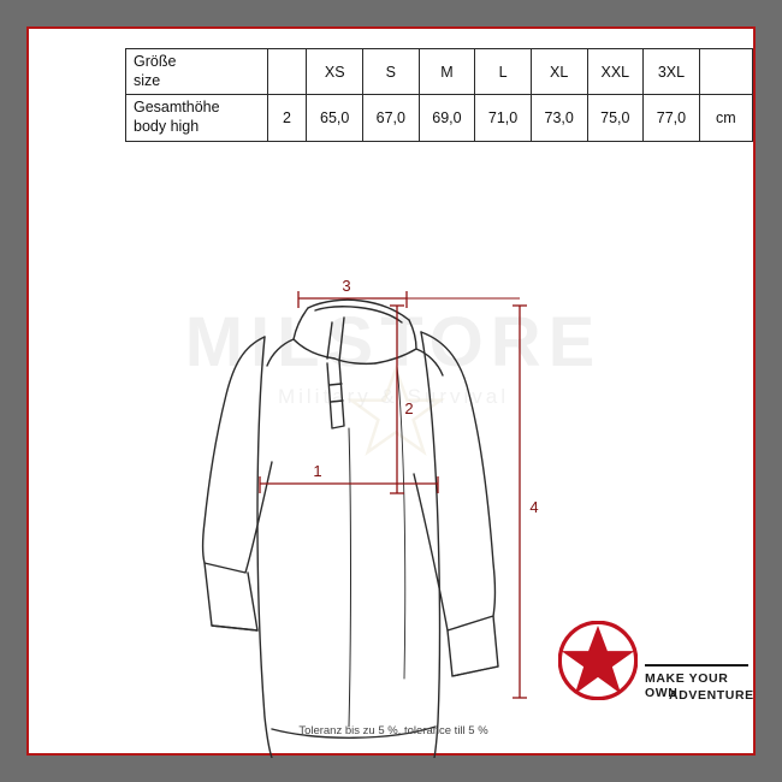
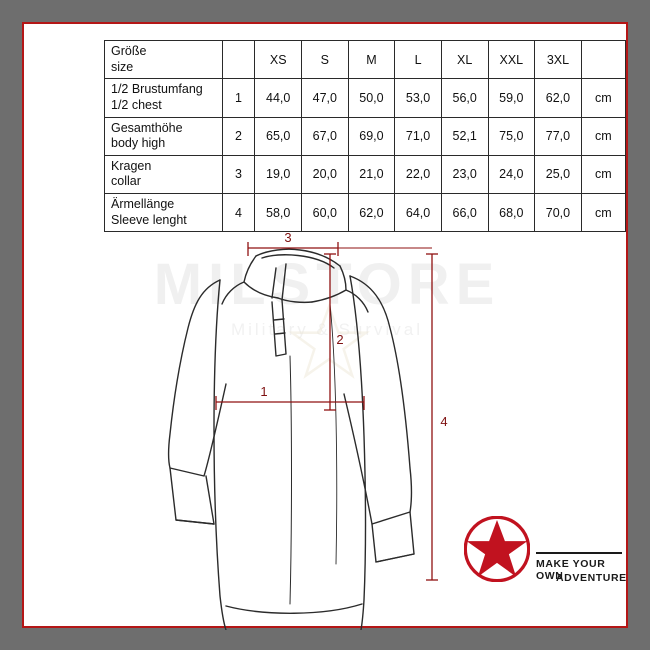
  MLSTOE
  Military & Survival
  Größe size		XS	S	M	L	XL	XXL	3XL
+ 1/2 Brustumfang 1/2 chest	1	44,0	47,0	50,0	53,0	56,0	59,0	62,0	cm
- Gesamthöhe body high	2	65,0	67,0	69,0	71,0	73,0	75,0	77,0	cm
+ Gesamthöhe body high	2	65,0	67,0	69,0	71,0	52,1	75,0	77,0	cm
+ Kragen collar	3	19,0	20,0	21,0	22,0	23,0	24,0	25,0	cm
+ Ärmellänge Sleeve lenght	4	58,0	60,0	62,0	64,0	66,0	68,0	70,0	cm
  3
  2
  1
  4
  MAKE YOUR OWN
  ADVENTURE
- Toleranz bis zu 5 %, tolerance till 5 %
